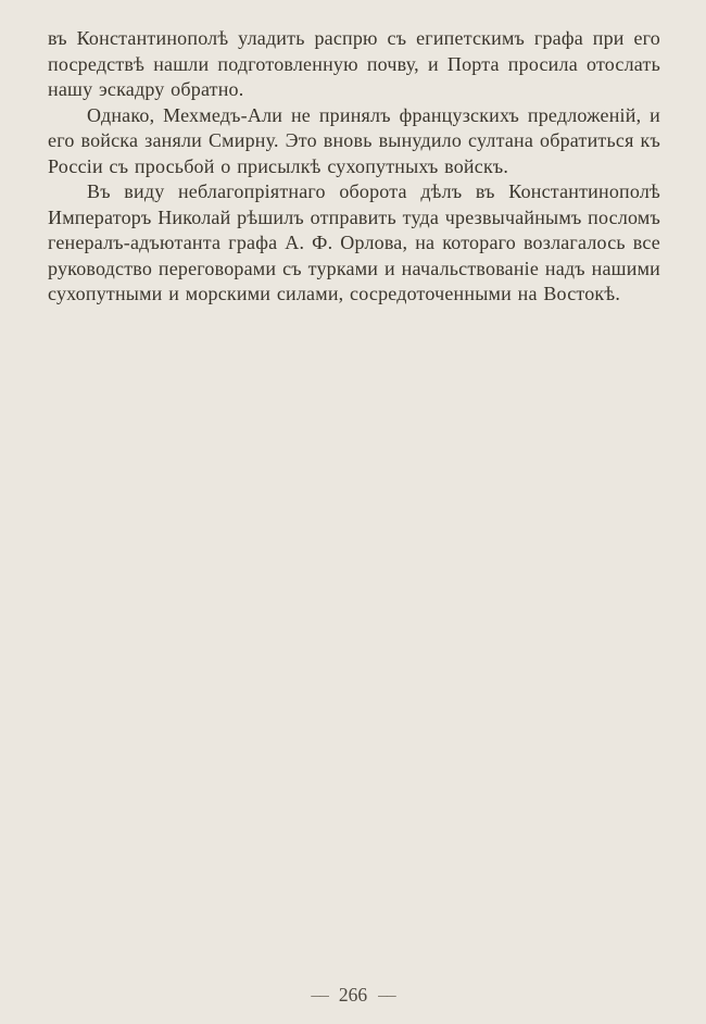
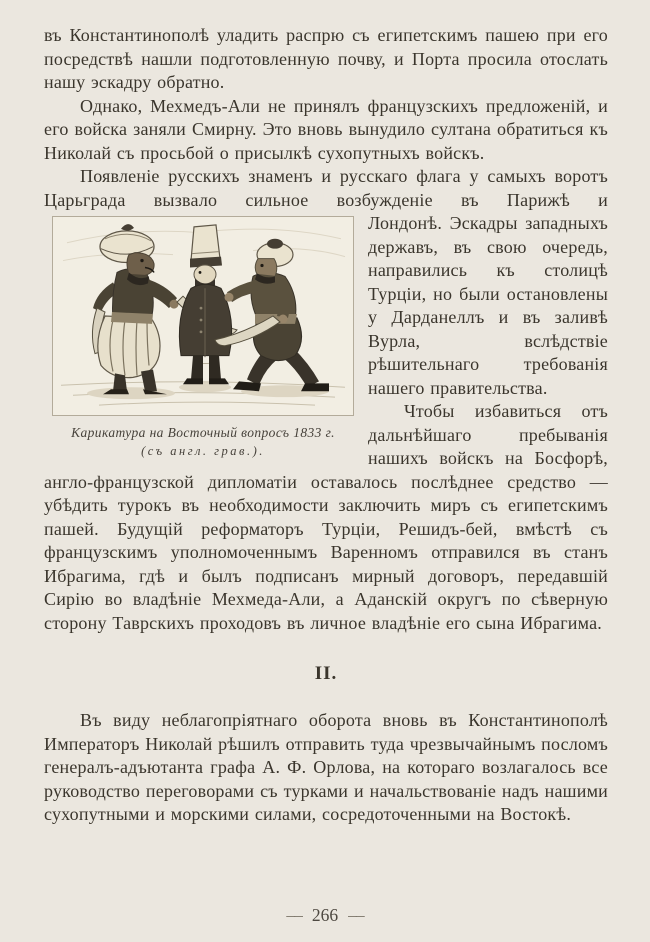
- въ Константинополѣ уладить распрю съ египетскимъ графа при его посредствѣ нашли подготовленную почву, и Порта просила отослать нашу эскадру обратно.
+ въ Константинополѣ уладить распрю съ египетскимъ пашею при его посредствѣ нашли подготовленную почву, и Порта просила отослать нашу эскадру обратно.
- Однако, Мехмедъ-Али не принялъ французскихъ предложеній, и его войска заняли Смирну. Это вновь вынудило султана обратиться къ Россіи съ просьбой о присылкѣ сухопутныхъ войскъ.
+ Однако, Мехмедъ-Али не принялъ французскихъ предложеній, и его войска заняли Смирну. Это вновь вынудило султана обратиться къ Николай съ просьбой о присылкѣ сухопутныхъ войскъ.
+ Появленіе русскихъ знаменъ и русскаго флага у самыхъ воротъ Царьграда вызвало сильное возбужденіе въ Парижѣ и
+ Карикатура на Восточный вопросъ 1833 г.
+ (съ англ. грав.).
+ Лондонѣ. Эскадры западныхъ державъ, въ свою очередь, направились къ столицѣ Турціи, но были остановлены у Дарданеллъ и въ заливѣ Вурла, вслѣдствіе рѣшительнаго требованія нашего правительства.
+ Чтобы избавиться отъ дальнѣйшаго пребыванія нашихъ войскъ на Босфорѣ, англо-французской дипломатіи оставалось послѣднее средство — убѣдить турокъ въ необходимости заключить миръ съ египетскимъ пашей. Будущій реформаторъ Турціи, Решидъ-бей, вмѣстѣ съ французскимъ уполномоченнымъ Варенномъ отправился въ станъ Ибрагима, гдѣ и былъ подписанъ мирный договоръ, передавшій Сирію во владѣніе Мехмеда-Али, а Аданскій округъ по сѣверную сторону Таврскихъ проходовъ въ личное владѣніе его сына Ибрагима.
+ II.
- Въ виду неблагопріятнаго оборота дѣлъ въ Константинополѣ Императоръ Николай рѣшилъ отправить туда чрезвычайнымъ посломъ генералъ-адъютанта графа А. Ф. Орлова, на котораго возлагалось все руководство переговорами съ турками и начальствованіе надъ нашими сухопутными и морскими силами, сосредоточенными на Востокѣ.
+ Въ виду неблагопріятнаго оборота вновь въ Константинополѣ Императоръ Николай рѣшилъ отправить туда чрезвычайнымъ посломъ генералъ-адъютанта графа А. Ф. Орлова, на котораго возлагалось все руководство переговорами съ турками и начальствованіе надъ нашими сухопутными и морскими силами, сосредоточенными на Востокѣ.
  –– 266 ––
